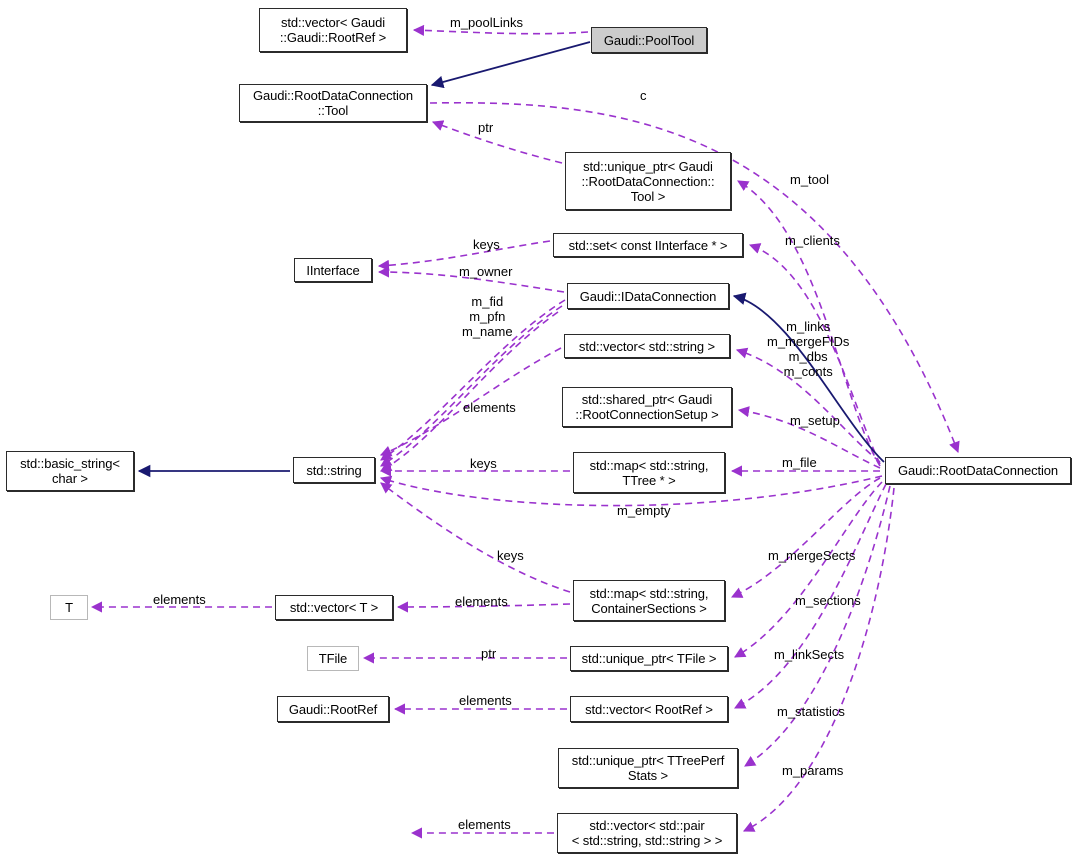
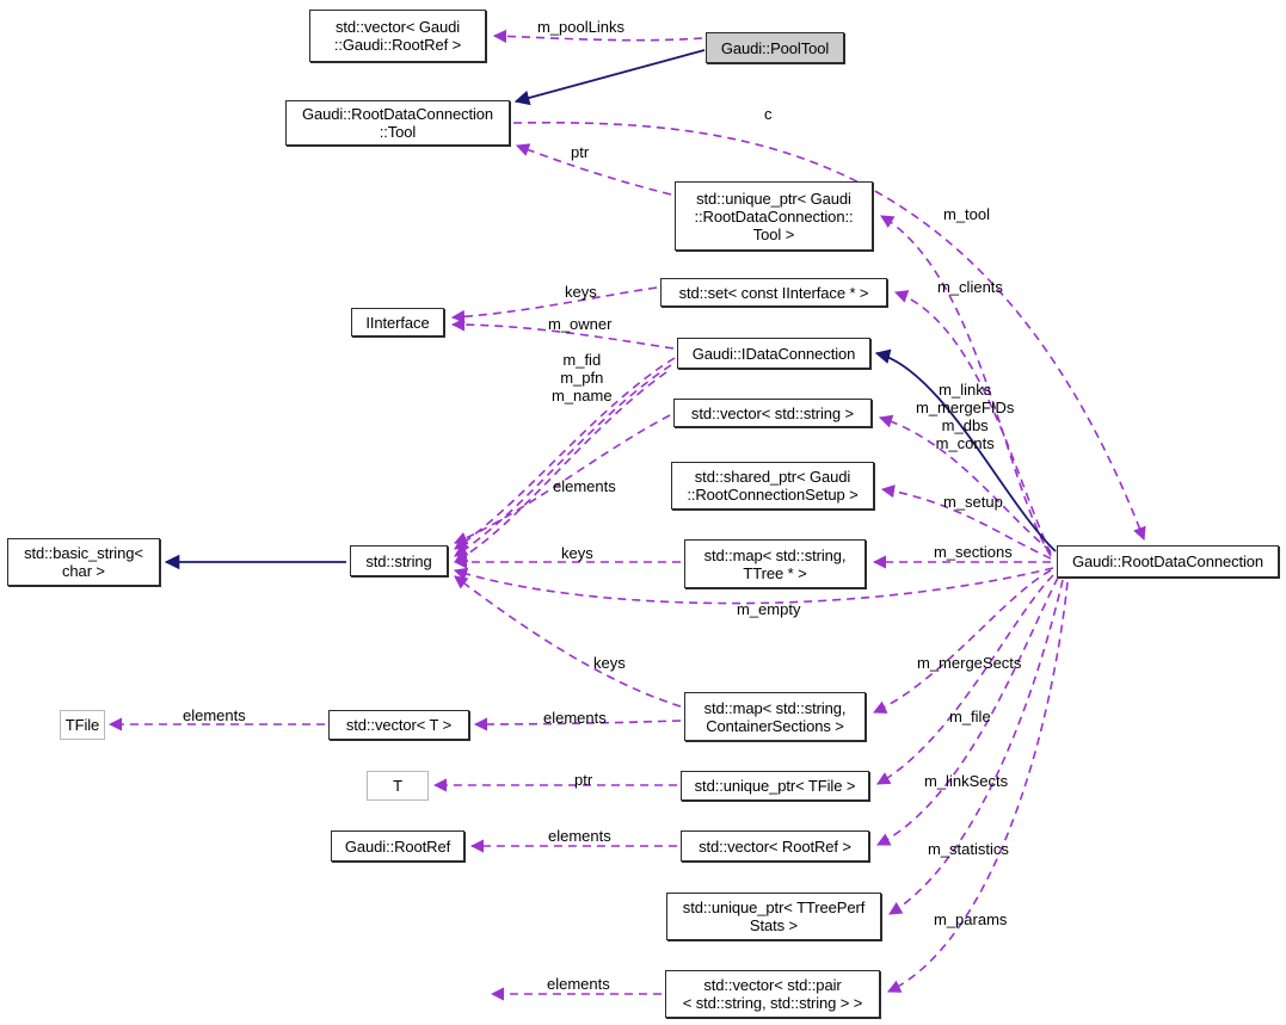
  std::vector< Gaudi
  ::Gaudi::RootRef >
  Gaudi::PoolTool
  Gaudi::RootDataConnection
  ::Tool
  std::unique_ptr< Gaudi
  ::RootDataConnection::
  Tool >
  std::set< const IInterface * >
  IInterface
  Gaudi::IDataConnection
  std::vector< std::string >
  std::shared_ptr< Gaudi
  ::RootConnectionSetup >
  std::basic_string<
  char >
  std::string
  std::map< std::string,
  TTree * >
  Gaudi::RootDataConnection
- T
+ TFile
  std::vector< T >
  std::map< std::string,
  ContainerSections >
- TFile
+ T
  std::unique_ptr< TFile >
  Gaudi::RootRef
  std::vector< RootRef >
  std::unique_ptr< TTreePerf
  Stats >
  std::vector< std::pair
  < std::string, std::string > >
  m_poolLinks
  c
  ptr
  m_tool
  keys
  m_clients
  m_owner
  m_fid
  m_pfn
  m_name
  m_links
  m_mergeFIDs
  m_dbs
  m_conts
  elements
  m_setup
  keys
- m_file
+ m_sections
  m_empty
  keys
  m_mergeSects
  elements
  elements
- m_sections
+ m_file
  ptr
  m_linkSects
  elements
  m_statistics
  m_params
  elements
